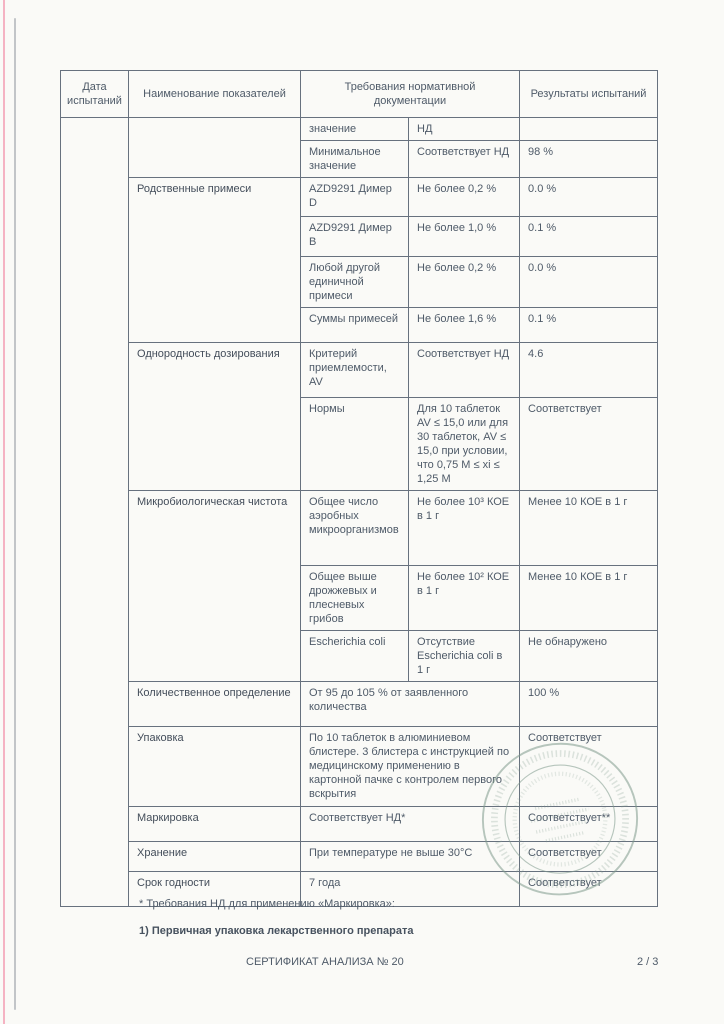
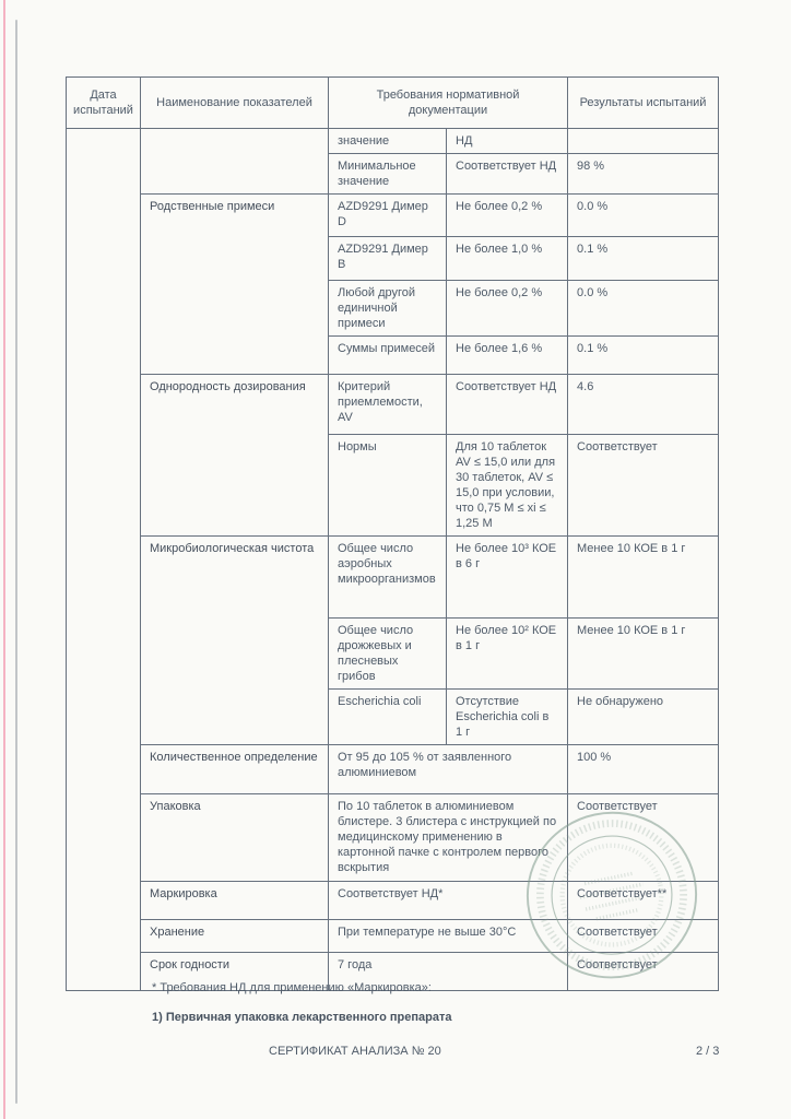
  Дата испытаний	Наименование показателей	Требования нормативной документации	Результаты испытаний
  		значение	НД
  Минимальное значение	Соответствует НД	98 %
  Родственные примеси	AZD9291 Димер D	Не более 0,2 %	0.0 %
  AZD9291 Димер B	Не более 1,0 %	0.1 %
  Любой другой единичной примеси	Не более 0,2 %	0.0 %
  Суммы примесей	Не более 1,6 %	0.1 %
  Однородность дозирования	Критерий приемлемости, AV	Соответствует НД	4.6
  Нормы	Для 10 таблеток AV ≤ 15,0 или для 30 таблеток, AV ≤ 15,0 при условии, что 0,75 M ≤ xi ≤ 1,25 M	Соответствует
- Микробиологическая чистота	Общее число аэробных микроорганизмов	Не более 10³ КОЕ в 1 г	Менее 10 КОЕ в 1 г
+ Микробиологическая чистота	Общее число аэробных микроорганизмов	Не более 10³ КОЕ в 6 г	Менее 10 КОЕ в 1 г
- Общее выше дрожжевых и плесневых грибов	Не более 10² КОЕ в 1 г	Менее 10 КОЕ в 1 г
+ Общее число дрожжевых и плесневых грибов	Не более 10² КОЕ в 1 г	Менее 10 КОЕ в 1 г
  Escherichia coli	Отсутствие Escherichia coli в 1 г	Не обнаружено
- Количественное определение	От 95 до 105 % от заявленного количества	100 %
+ Количественное определение	От 95 до 105 % от заявленного алюминиевом	100 %
  Упаковка	По 10 таблеток в алюминиевом блистере. 3 блистера с инструкцией по медицинскому применению в картонной пачке с контролем первого вскрытия	Соответствует
  Маркировка	Соответствует НД*	Соответствует**
  Хранение	При температуре не выше 30°C	Соответствует
  Срок годности	7 года	Соответствует
  * Требования НД для применению «Маркировка»:
  1) Первичная упаковка лекарственного препарата
  СЕРТИФИКАТ АНАЛИЗА № 20
  2 / 3
